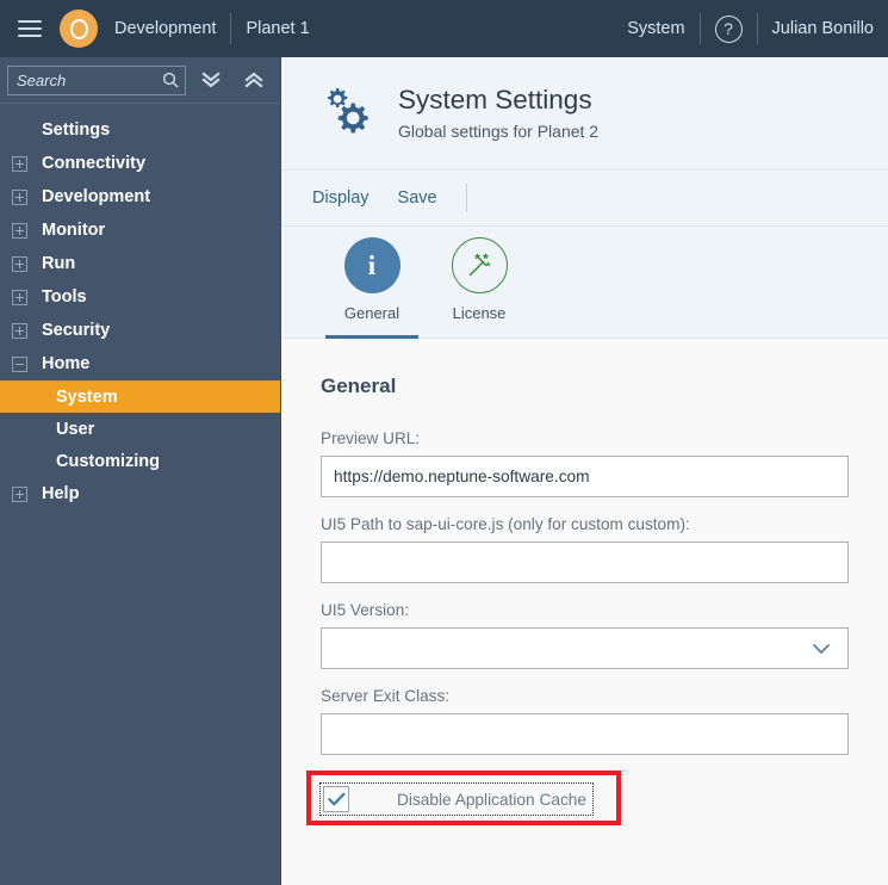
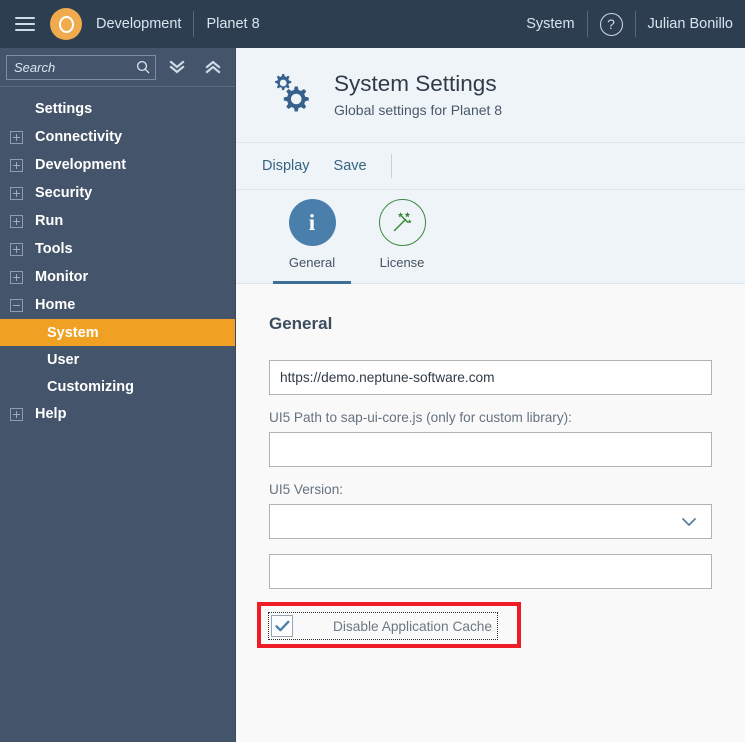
  Development
- Planet 1
+ Planet 8
  System
  ?
  Julian Bonillo
  Search
  Settings
  Connectivity
  Development
- Monitor
+ Security
  Run
  Tools
- Security
+ Monitor
  Home
  System
  User
  Customizing
  Help
  System Settings
- Global settings for Planet 2
+ Global settings for Planet 8
  Display
  Save
  i
  General
  License
  General
- Preview URL:
  https://demo.neptune-software.com
- UI5 Path to sap-ui-core.js (only for custom custom):
+ UI5 Path to sap-ui-core.js (only for custom library):
  UI5 Version:
- Server Exit Class:
  Disable Application Cache
